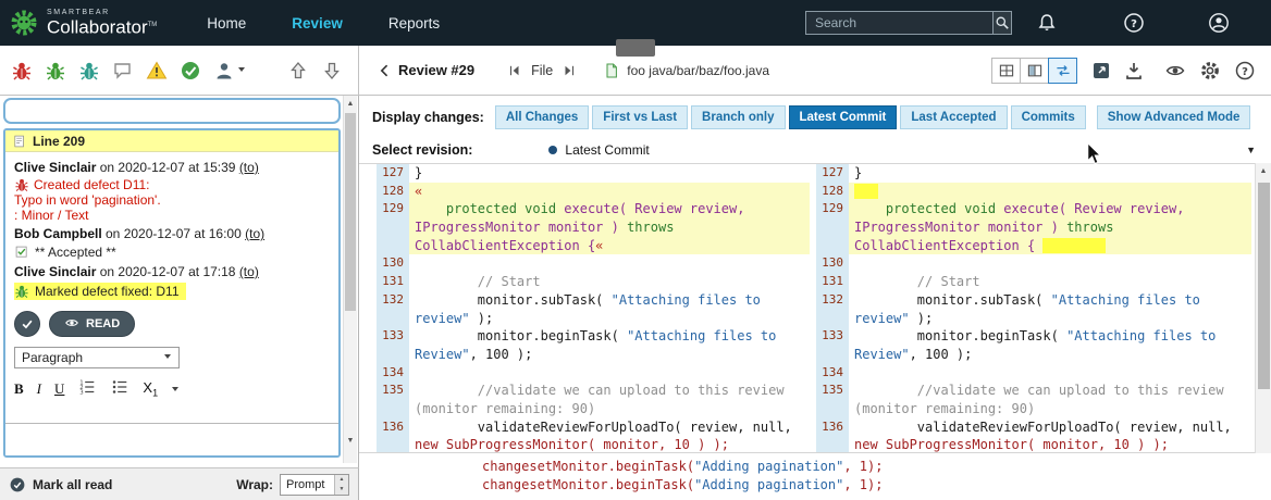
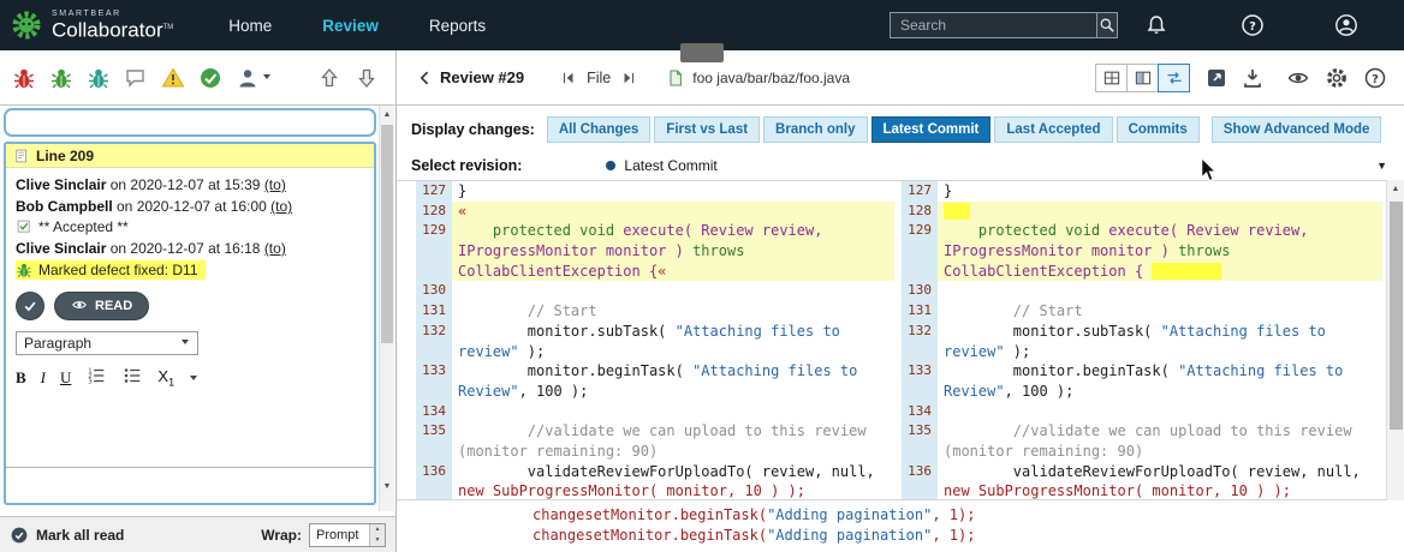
  Collaborator
  Home
  Review
  Reports
  Search
  ?
  Review #29
  File
  foo java/bar/baz/foo.java
  ?
  Line 209
  Clive Sinclair on 2020-12-07 at 15:39 (to)
- Created defect D11:
- Typo in word 'pagination'.
- : Minor / Text
  Bob Campbell on 2020-12-07 at 16:00 (to)
  ** Accepted **
- Clive Sinclair on 2020-12-07 at 17:18 (to)
+ Clive Sinclair on 2020-12-07 at 16:18 (to)
  Marked defect fixed: D11
  READ
  Paragraph
  B
  I
  U
  X1
  Mark all read
  Wrap:
  Prompt
  Display changes:
  All Changes
  First vs Last
  Branch only
  Latest Commit
  Last Accepted
  Commits
  Show Advanced Mode
  Select revision:
  Latest Commit
  ▼
  127
  }
  128
  «
  129
  protected void execute( Review review,
  IProgressMonitor monitor ) throws
  CollabClientException {«
  130
  131
  // Start
  132
  monitor.subTask( "Attaching files to
  review" );
  133
  monitor.beginTask( "Attaching files to
  Review", 100 );
  134
  135
  //validate we can upload to this review
  (monitor remaining: 90)
  136
  validateReviewForUploadTo( review, null,
  new SubProgressMonitor( monitor, 10 ) );
  127
  }
  128
  129
  protected void execute( Review review,
  IProgressMonitor monitor ) throws
  CollabClientException {
  130
  131
  // Start
  132
  monitor.subTask( "Attaching files to
  review" );
  133
  monitor.beginTask( "Attaching files to
  Review", 100 );
  134
  135
  //validate we can upload to this review
  (monitor remaining: 90)
  136
  validateReviewForUploadTo( review, null,
  new SubProgressMonitor( monitor, 10 ) );
  changesetMonitor.beginTask("Adding pagination", 1);
  changesetMonitor.beginTask("Adding pagination", 1);
